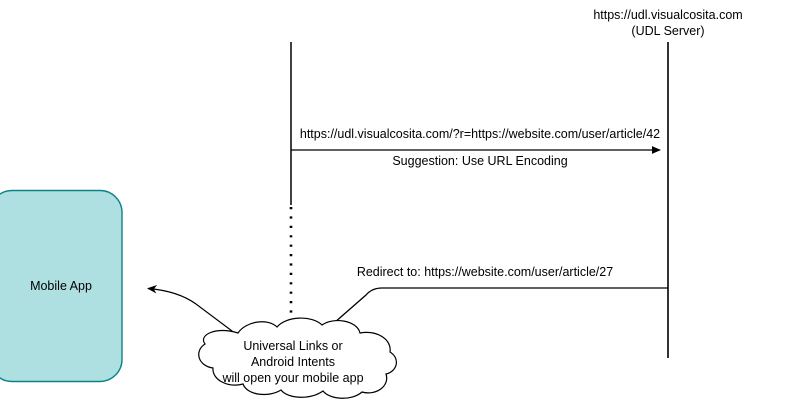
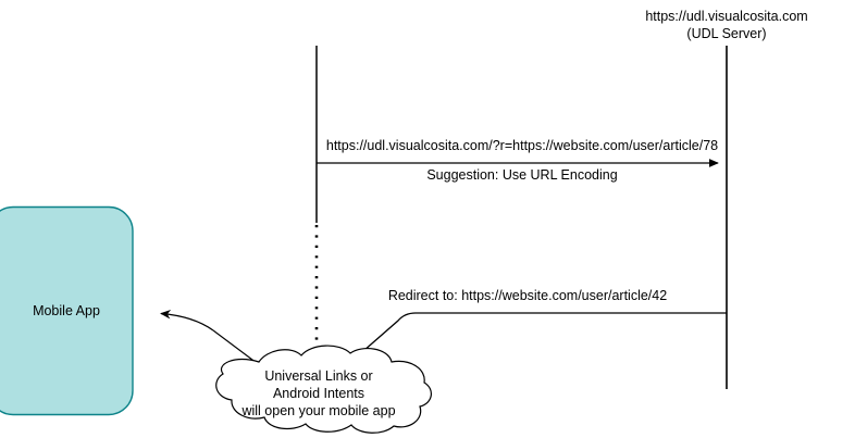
  https://udl.visualcosita.com
  (UDL Server)
- https://udl.visualcosita.com/?r=https://website.com/user/article/42
+ https://udl.visualcosita.com/?r=https://website.com/user/article/78
  Suggestion: Use URL Encoding
- Redirect to: https://website.com/user/article/27
+ Redirect to: https://website.com/user/article/42
  Mobile App
  Universal Links or
  Android Intents
  will open your mobile app
